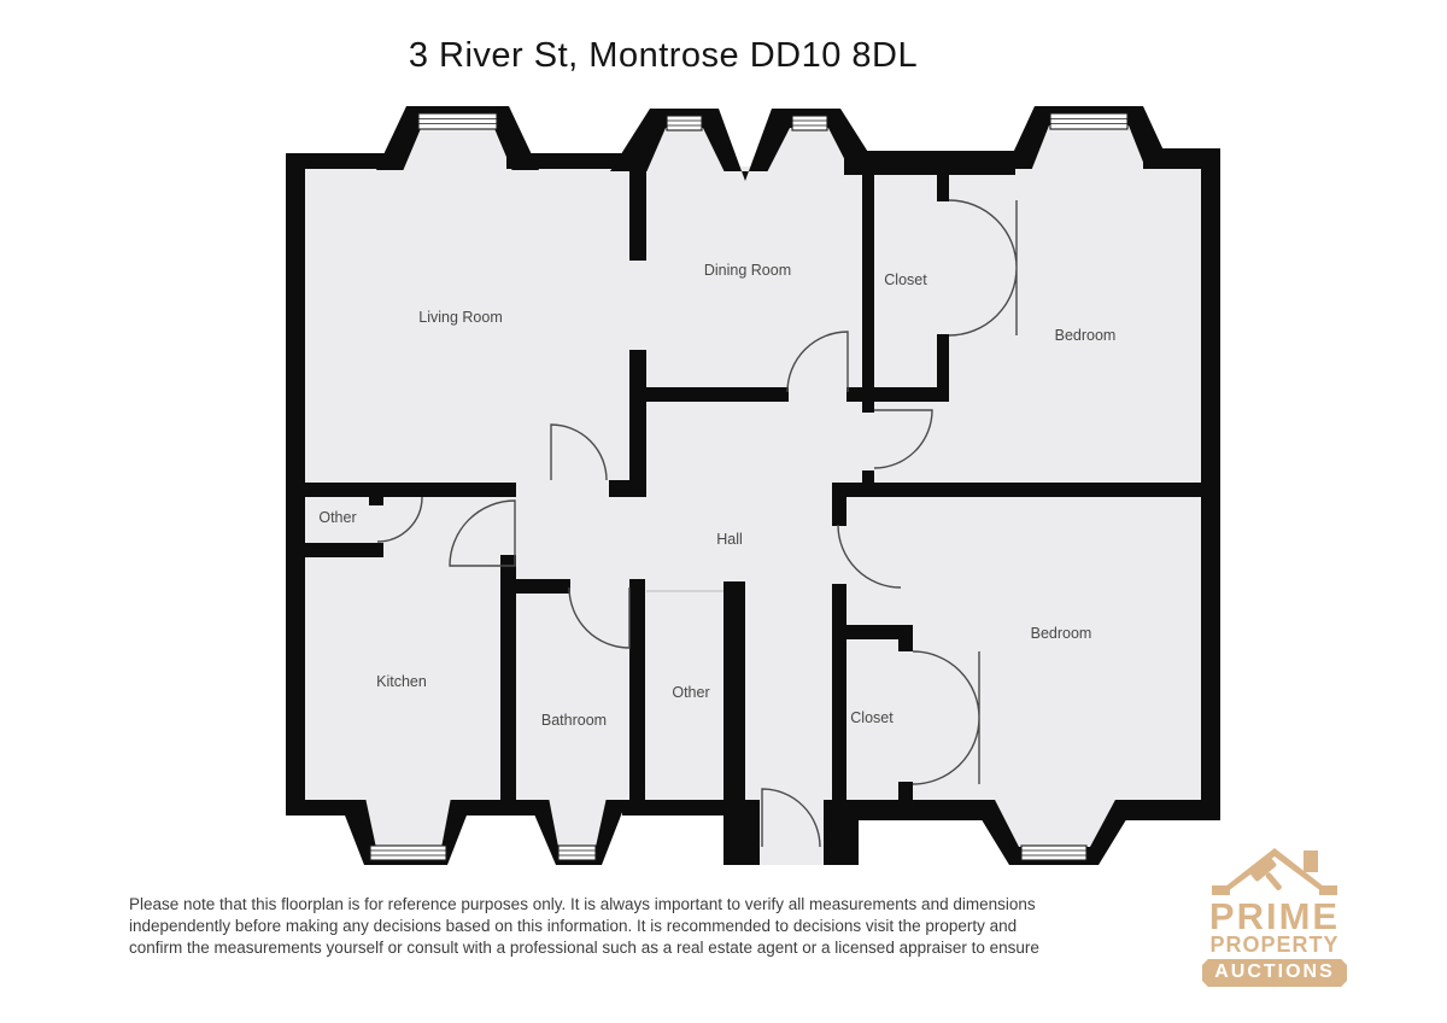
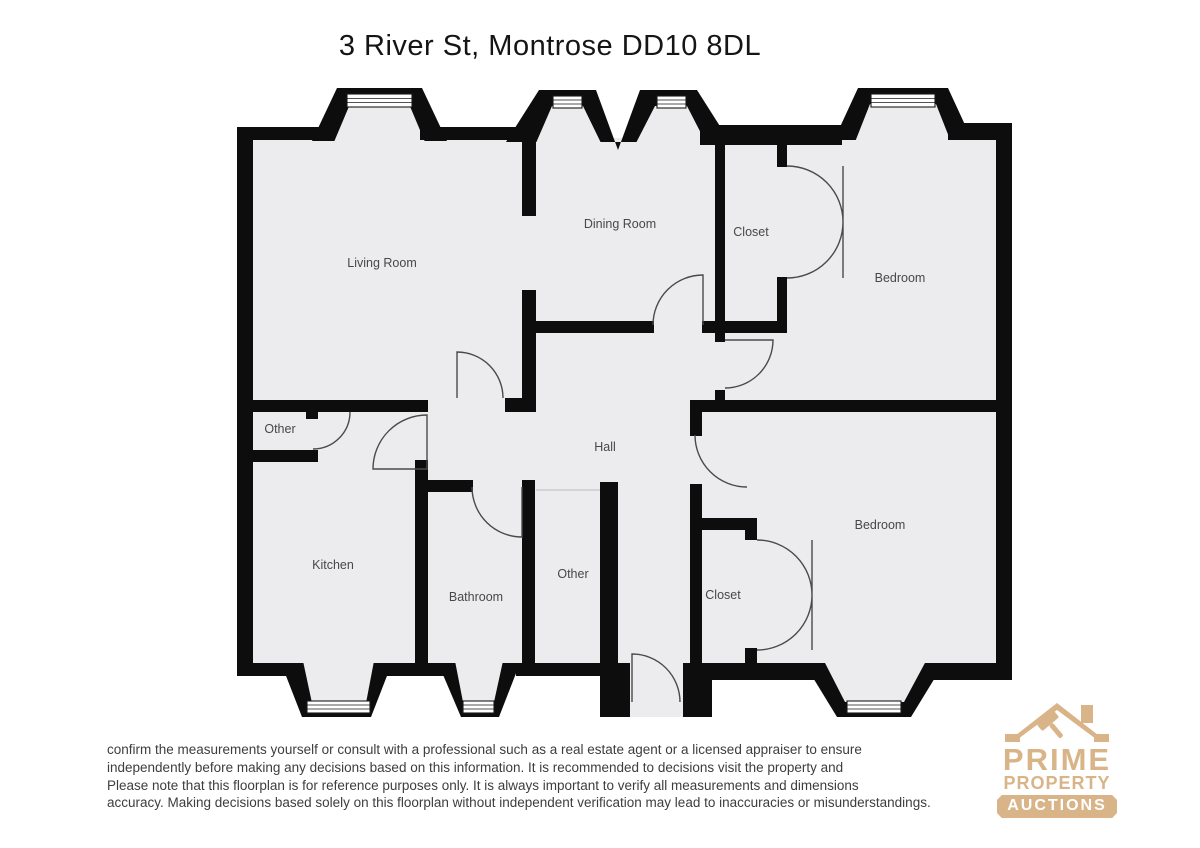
  3 River St, Montrose DD10 8DL
  Living Room
  Dining Room
  Closet
  Bedroom
  Other
  Hall
  Kitchen
  Bathroom
  Other
  Closet
  Bedroom
- Please note that this floorplan is for reference purposes only. It is always important to verify all measurements and dimensions
+ confirm the measurements yourself or consult with a professional such as a real estate agent or a licensed appraiser to ensure
  independently before making any decisions based on this information. It is recommended to decisions visit the property and
- confirm the measurements yourself or consult with a professional such as a real estate agent or a licensed appraiser to ensure
+ Please note that this floorplan is for reference purposes only. It is always important to verify all measurements and dimensions
+ accuracy. Making decisions based solely on this floorplan without independent verification may lead to inaccuracies or misunderstandings.
  PRIME
  PROPERTY
  AUCTIONS
